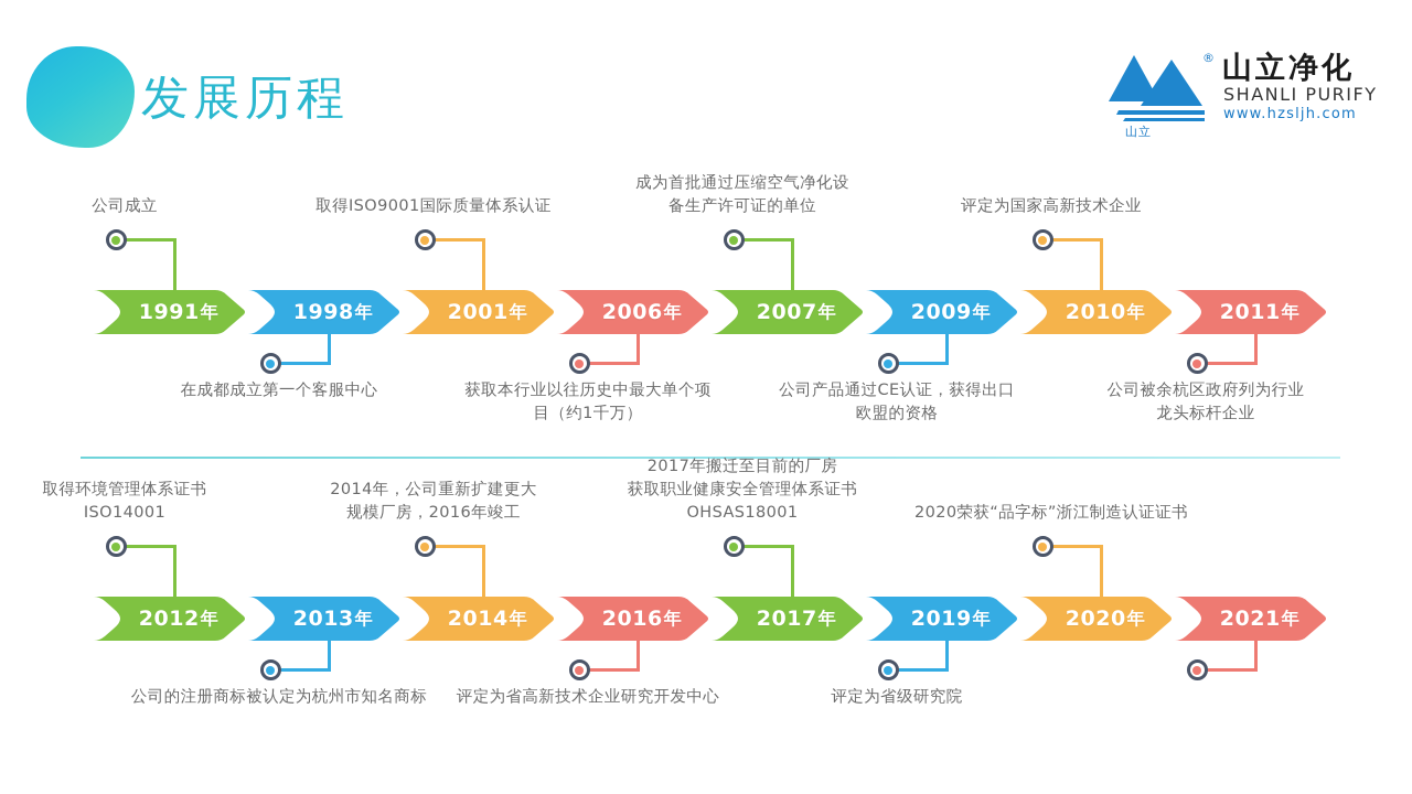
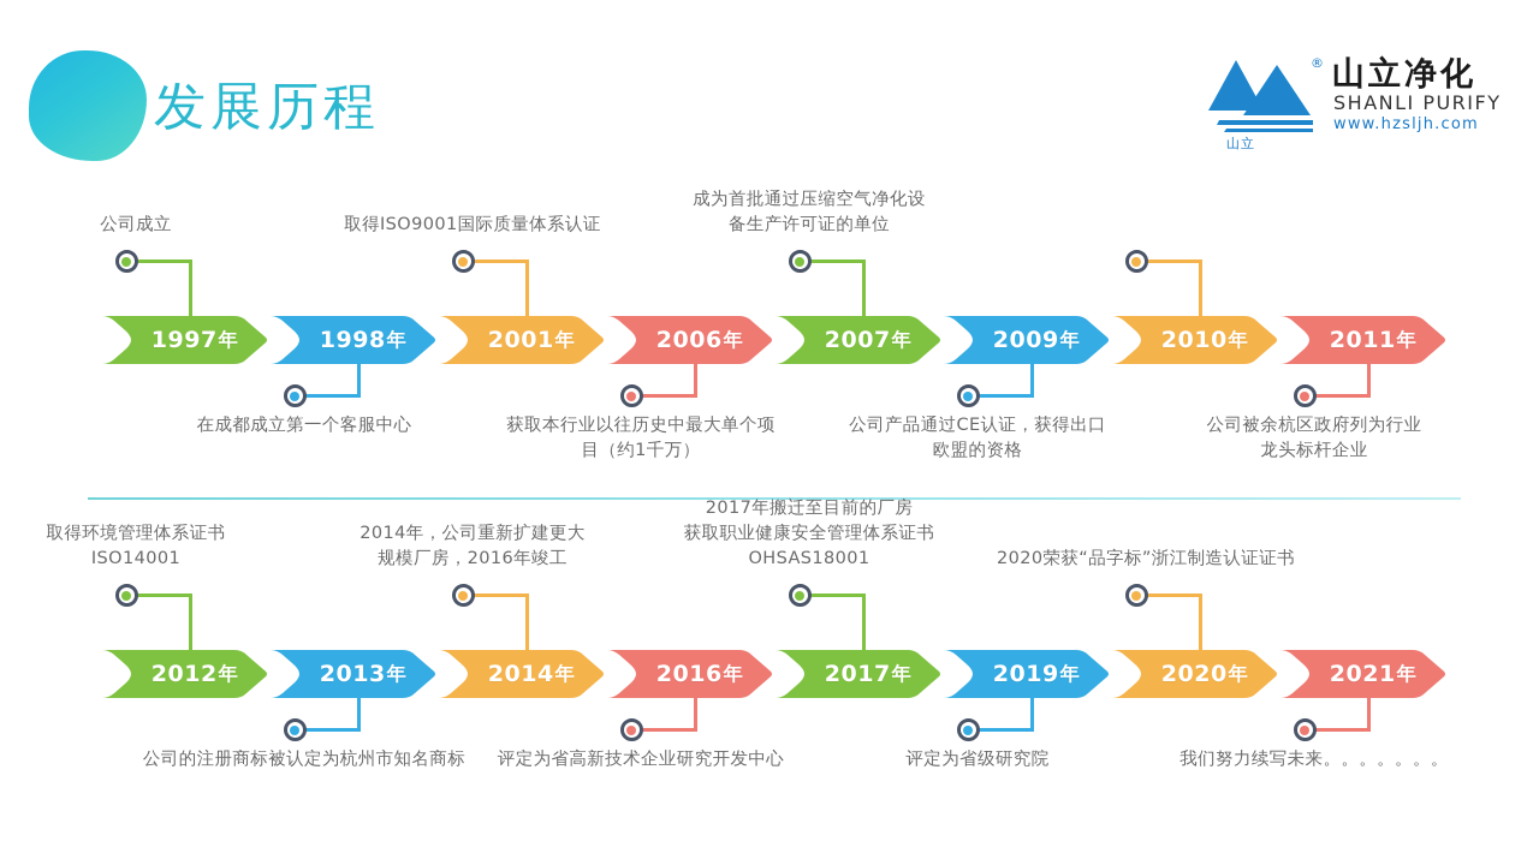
  发展历程
  ®
  山立
  山立净化
  SHANLI PURIFY
  www.hzsljh.com
- 1991
+ 1997
  年
  1998
  年
  2001
  年
  2006
  年
  2007
  年
  2009
  年
  2010
  年
  2011
  年
  公司成立
  在成都成立第一个客服中心
  取得ISO9001国际质量体系认证
  获取本行业以往历史中最大单个项
  目（约1千万）
  成为首批通过压缩空气净化设
  备生产许可证的单位
  公司产品通过CE认证，获得出口
  欧盟的资格
- 评定为国家高新技术企业
  公司被余杭区政府列为行业
  龙头标杆企业
  2012
  年
  2013
  年
  2014
  年
  2016
  年
  2017
  年
  2019
  年
  2020
  年
  2021
  年
  取得环境管理体系证书
  ISO14001
  公司的注册商标被认定为杭州市知名商标
  2014年，公司重新扩建更大
  规模厂房，2016年竣工
  评定为省高新技术企业研究开发中心
  2017年搬迁至目前的厂房
  获取职业健康安全管理体系证书
  OHSAS18001
  评定为省级研究院
  2020荣获“品字标”浙江制造认证证书
+ 我们努力续写未来。。。。。。。
